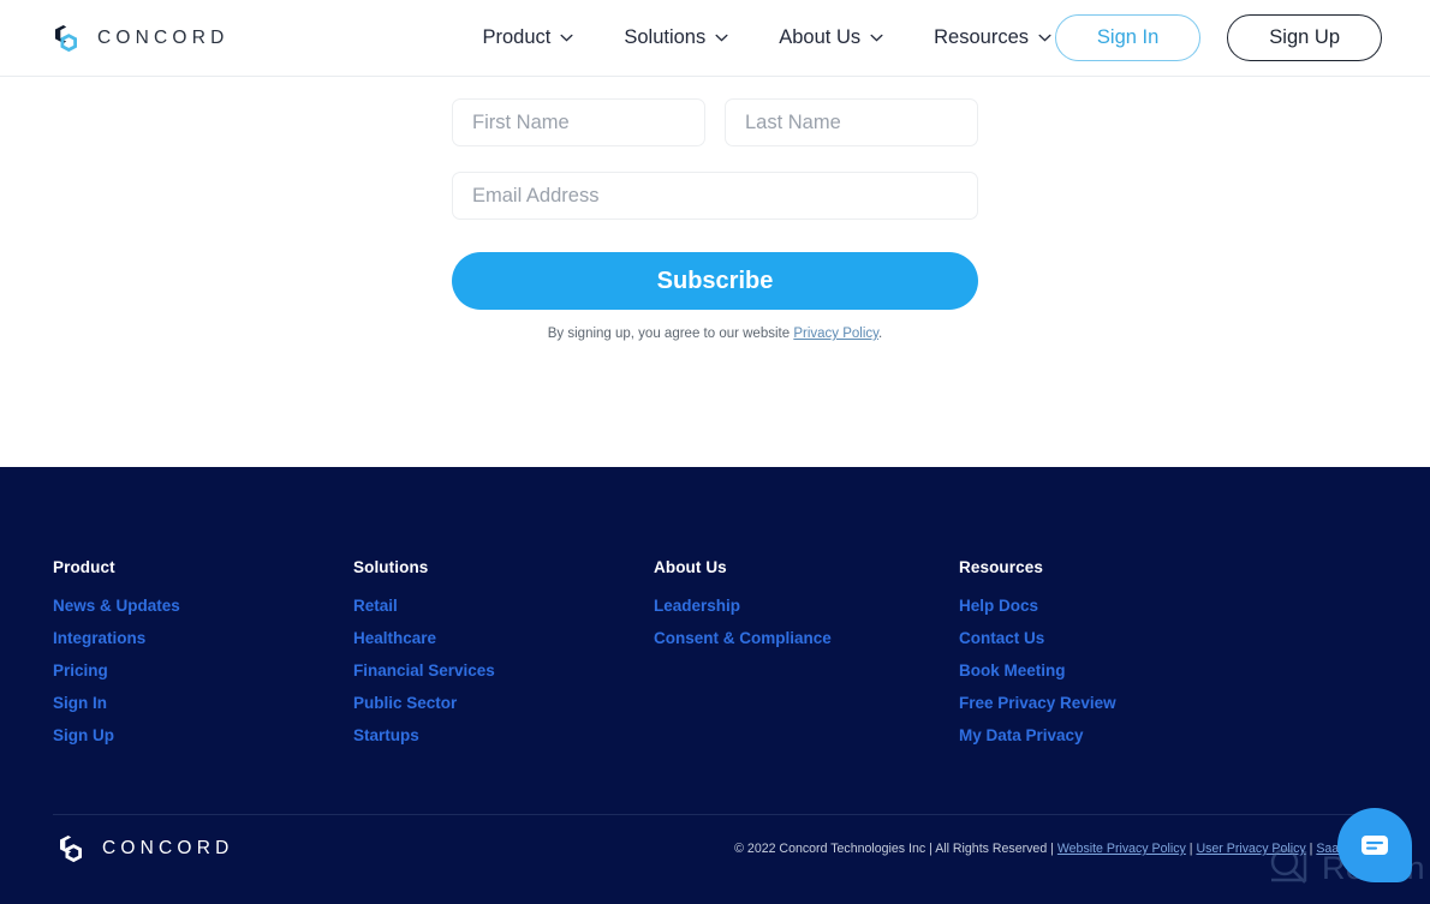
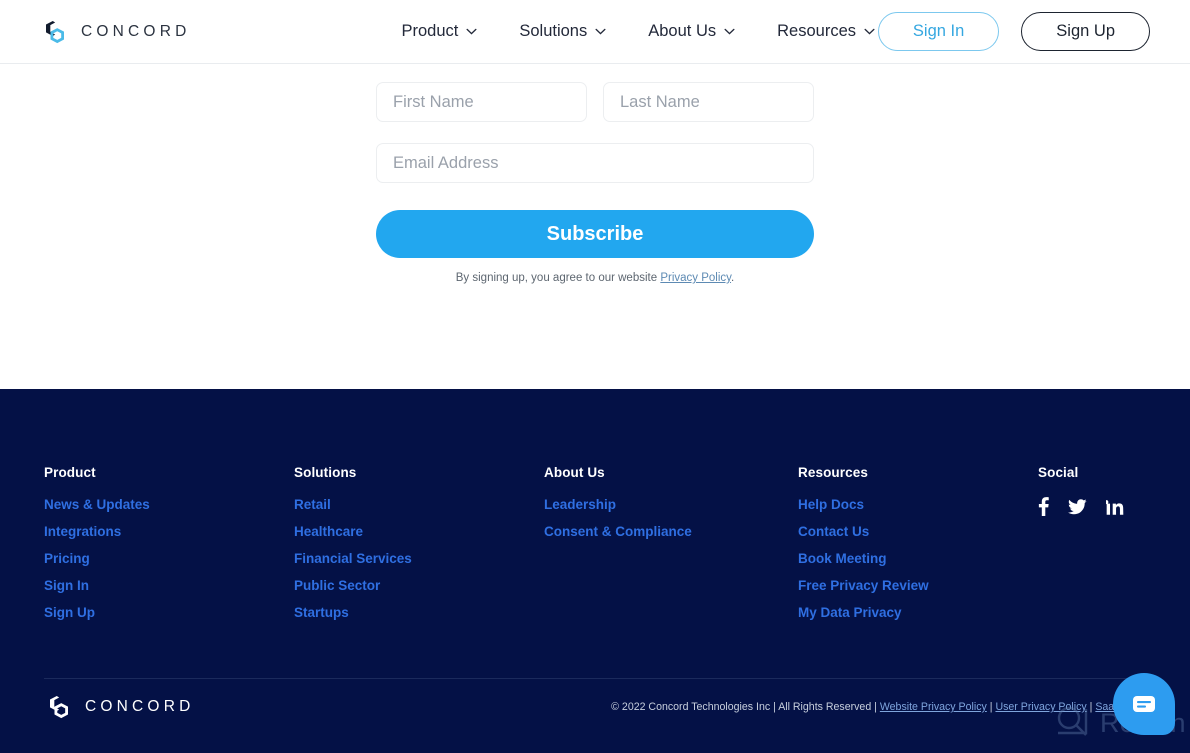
  CONCORD
  Product
  Solutions
  About Us
  Resources
  Sign In
  Sign Up
  First Name
  Last Name
  Email Address Subscribe
  By signing up, you agree to our website Privacy Policy.
  Product
  News & Updates
  Integrations
  Pricing
  Sign In
  Sign Up
  Solutions
  Retail
  Healthcare
  Financial Services
  Public Sector
  Startups
  About Us
  Leadership
  Consent & Compliance
  Resources
  Help Docs
  Contact Us
  Book Meeting
  Free Privacy Review
  My Data Privacy
+ Social
  CONCORD
  © 2022 Concord Technologies Inc | All Rights Reserved | Website Privacy Policy | User Privacy Policy | Saa
